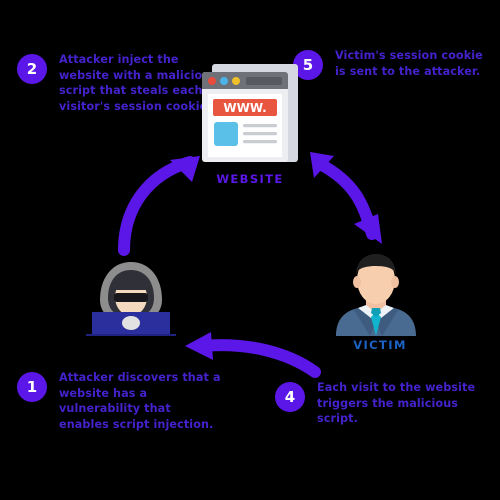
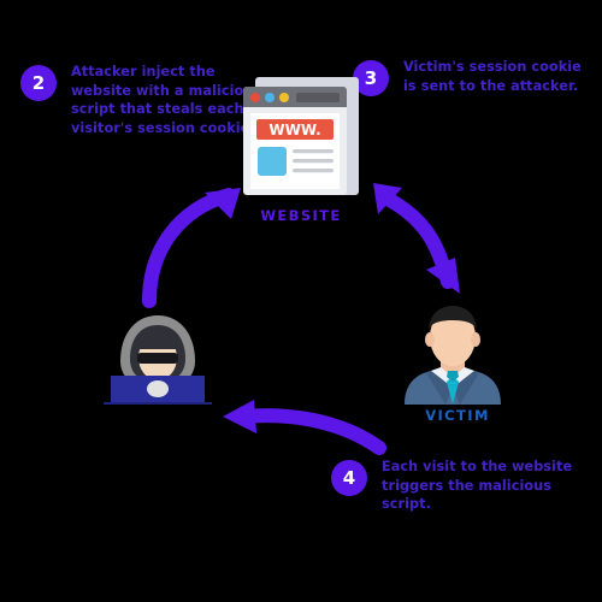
  2
  Attacker inject the website with a malicio script that steals each visitor's session cooki
- 5
+ 3
  Victim's session cookie is sent to the attacker.
- 1
- Attacker discovers that a website has a vulnerability that enables script injection.
  4
  Each visit to the website triggers the malicious script.
  WWW.
  WEBSITE
  VICTIM
